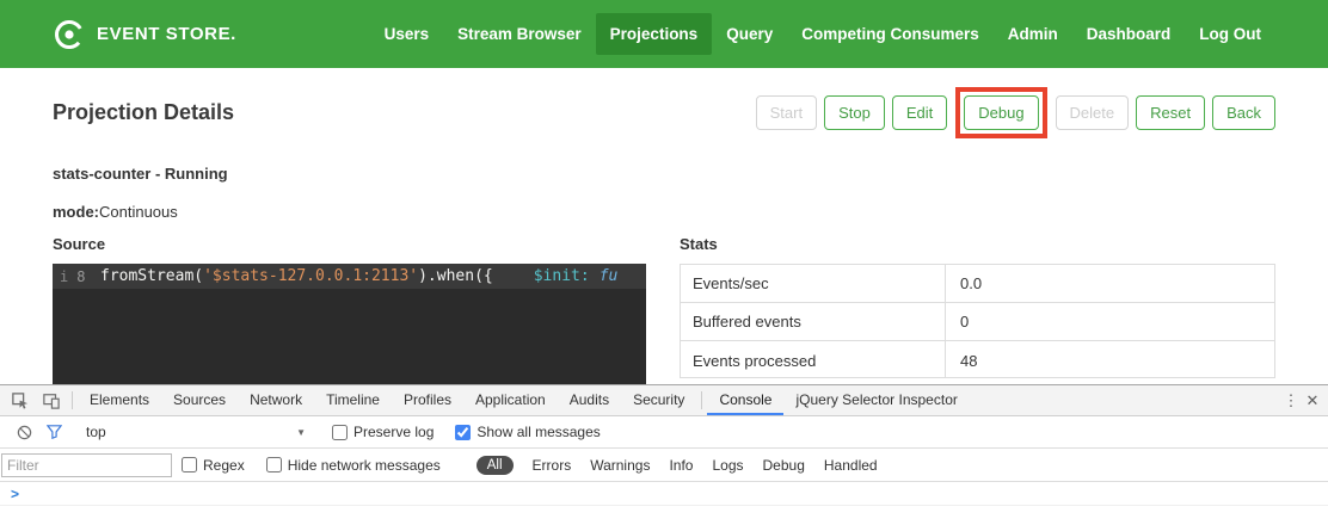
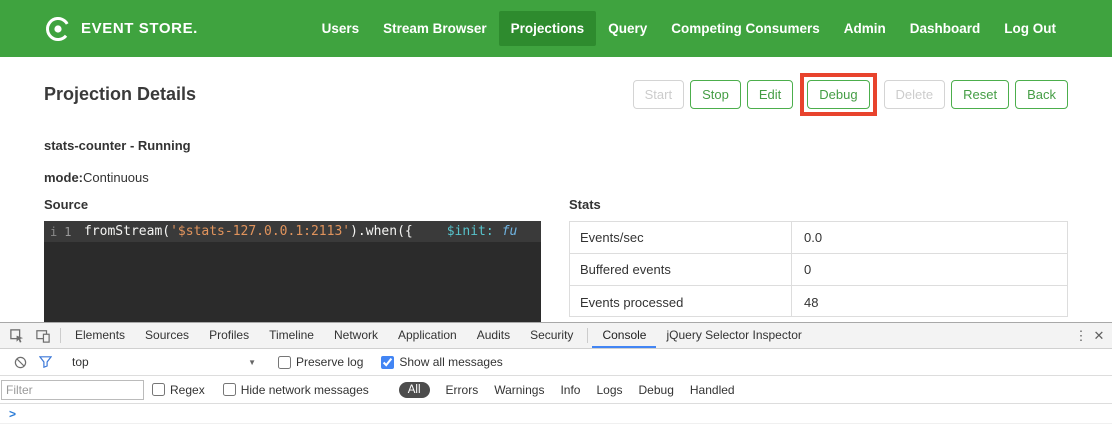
  EVENT STORE.
  Users
  Stream Browser
  Projections
  Query
  Competing Consumers
  Admin
  Dashboard
  Log Out
  Projection Details
  Start
  Stop
  Edit
  Debug
  Delete
  Reset
  Back
  stats-counter - Running
  mode:Continuous
  Source
  i
- 8
+ 1
  fromStream('$stats-127.0.0.1:2113').when({ $init: fu
  Stats
  Events/sec
  0.0
  Buffered events
  0
  Events processed
  48
  Elements
  Sources
- Network
+ Profiles
  Timeline
- Profiles
+ Network
  Application
  Audits
  Security
  Console
  jQuery Selector Inspector
  ⋮
  ✕
  top
  ▼
  Preserve log
  Show all messages
  Filter
  Regex
  Hide network messages
  All
  Errors
  Warnings
  Info
  Logs
  Debug
  Handled
  >
